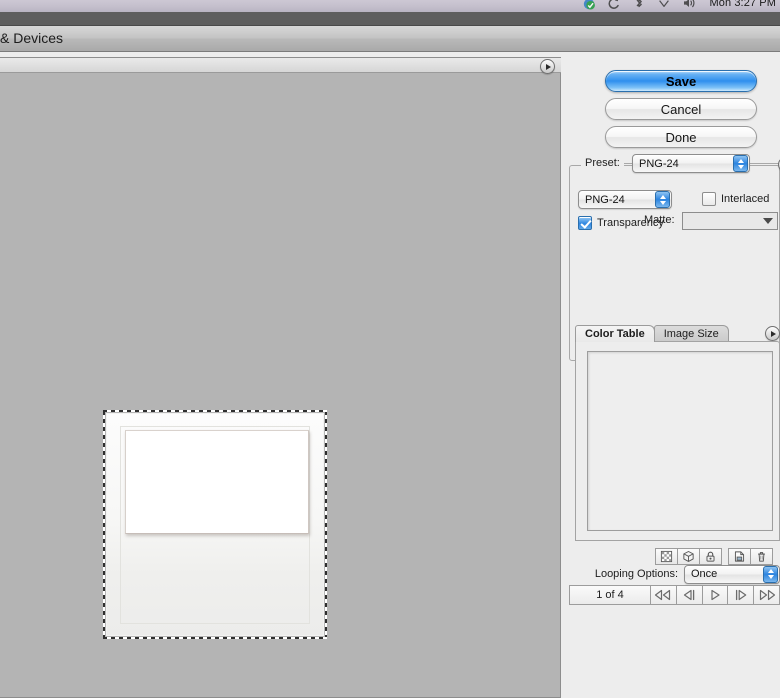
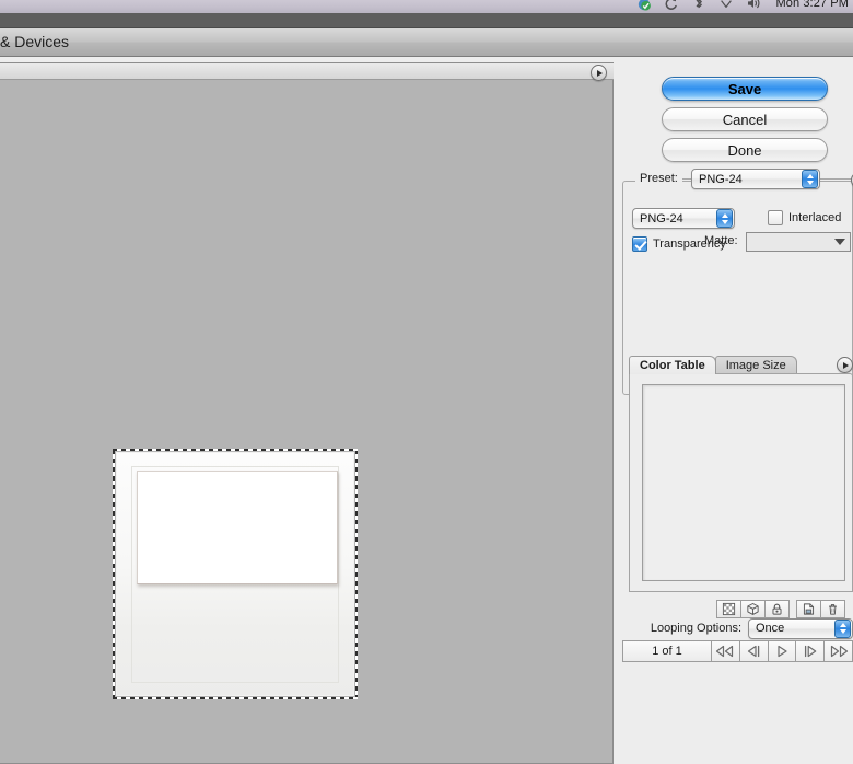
  Mon 3:27 PM
  & Devices
  Save
  Cancel
  Done
  Preset:
  PNG-24
  PNG-24
  Interlaced
  Transparency
  Matte:
  Color Table
  Image Size
  Looping Options:
  Once
- 1 of 4
+ 1 of 1
